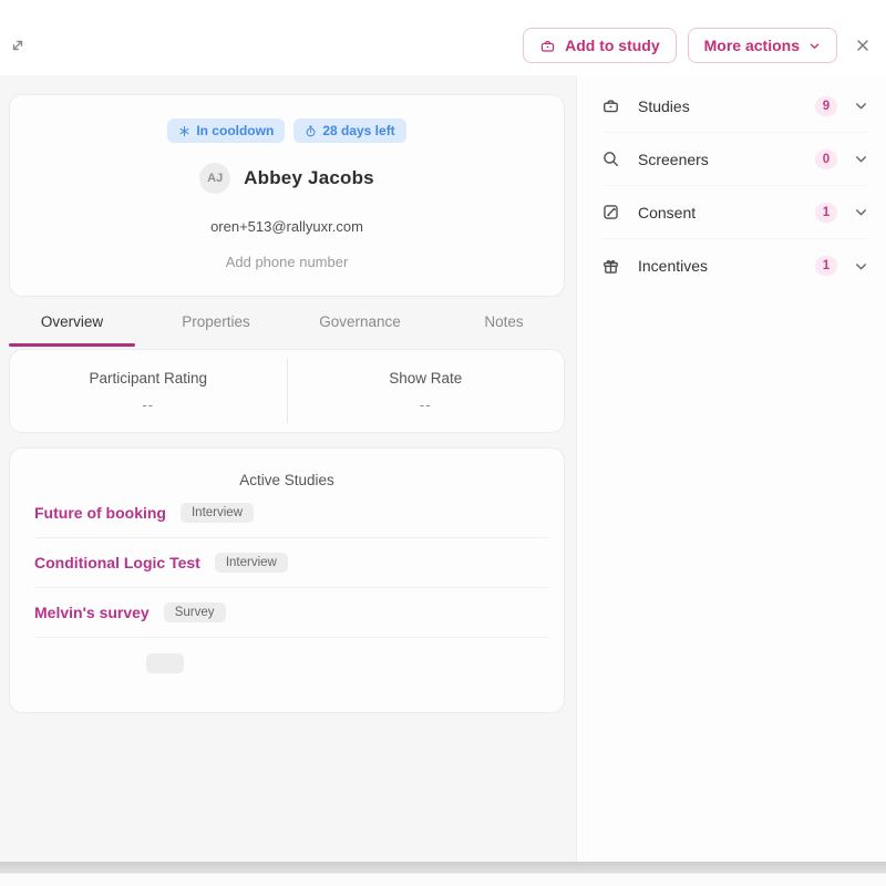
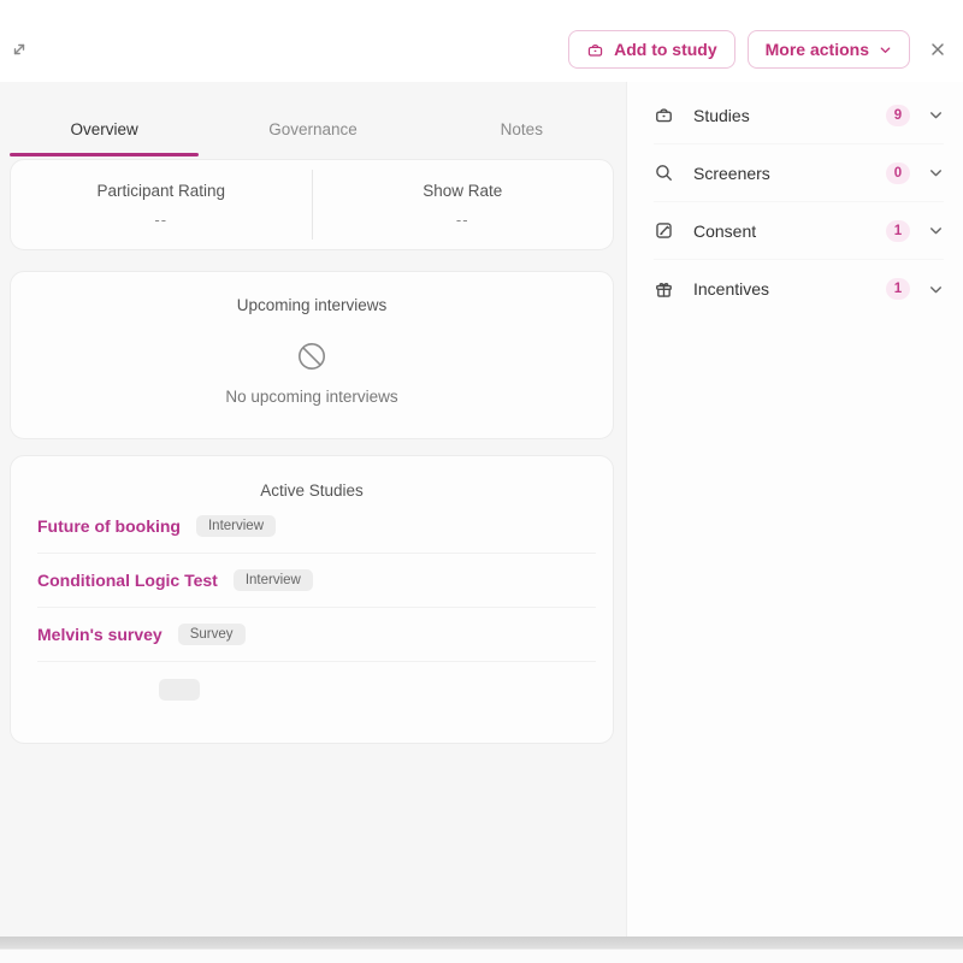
  Add to study
  More actions
- In cooldown
- 28 days left
- AJ
- Abbey Jacobs
- oren+513@rallyuxr.com
- Add phone number
  Overview
- Properties
  Governance
  Notes
  Participant Rating
  --
  Show Rate
  --
+ Upcoming interviews
+ No upcoming interviews
  Active Studies
  Future of booking
  Interview
  Conditional Logic Test
  Interview
  Melvin's survey
  Survey
  Studies
  9
  Screeners
  0
  Consent
  1
  Incentives
  1
